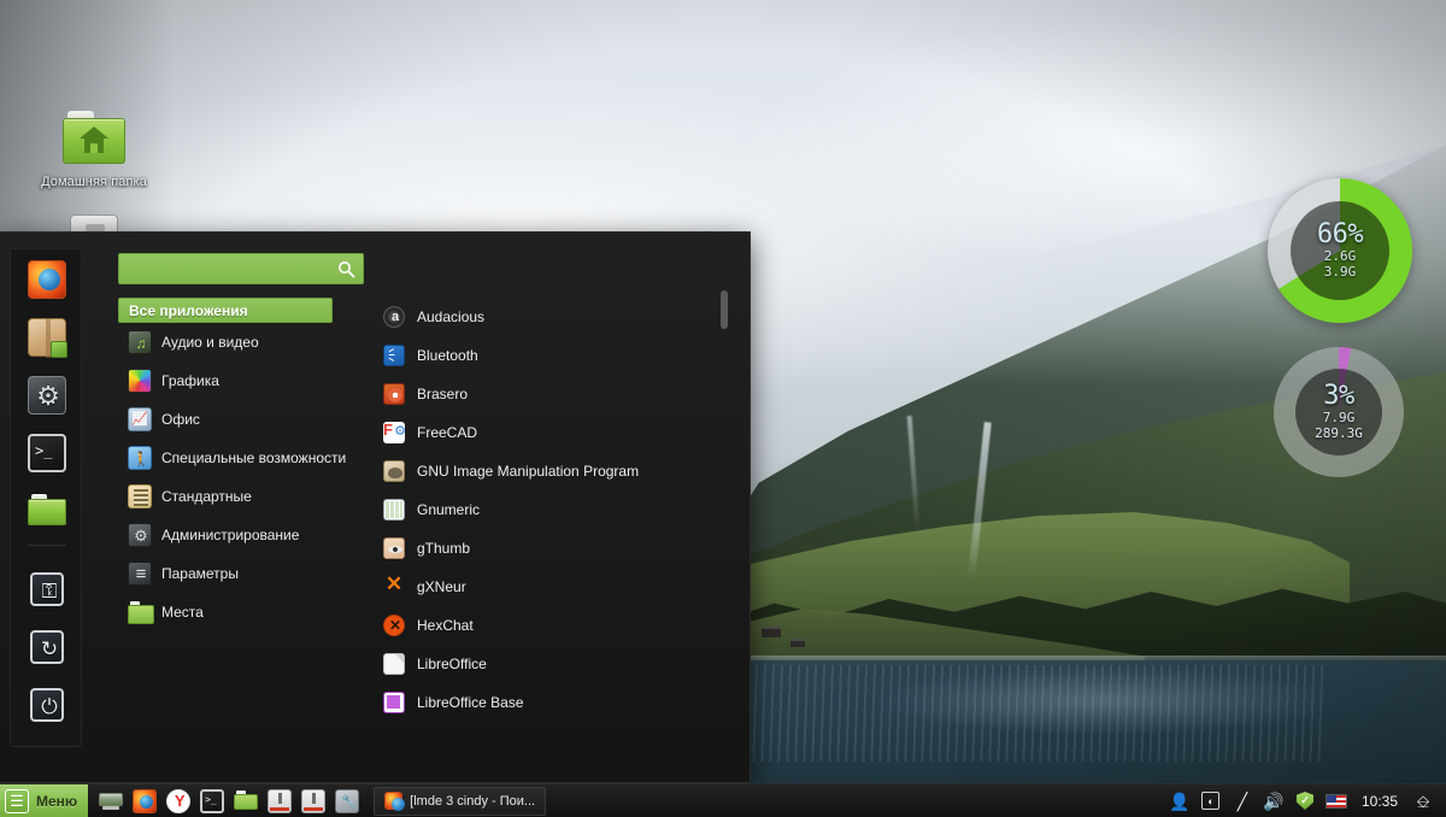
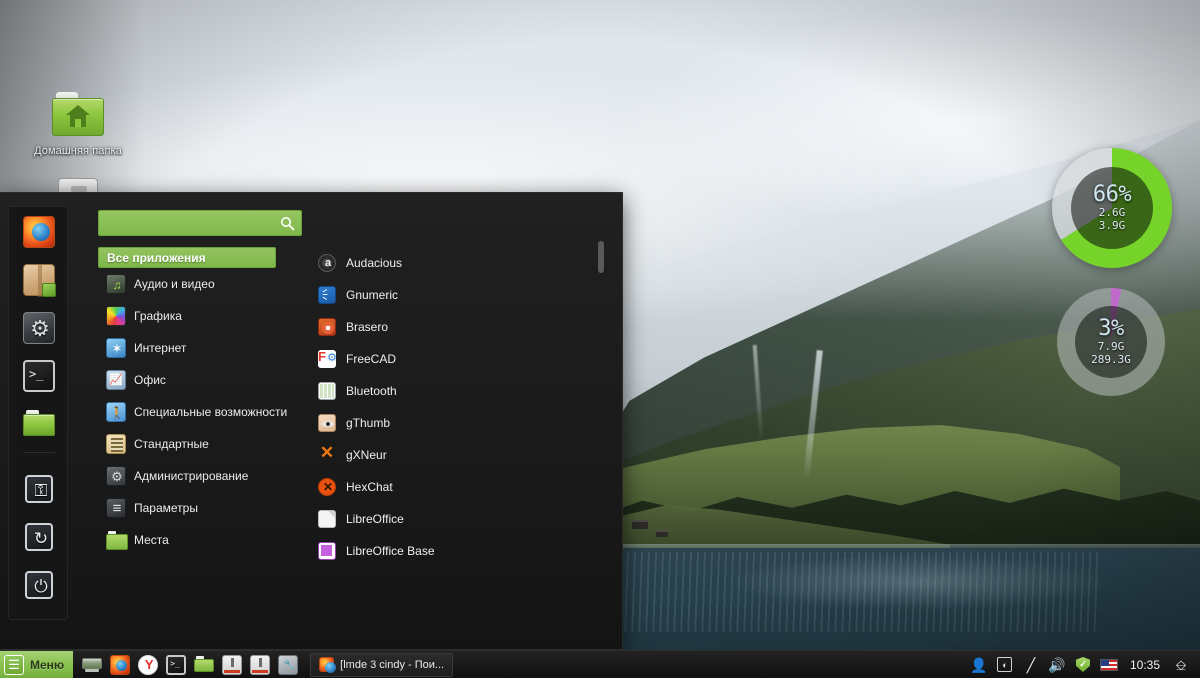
  Домашняя папка
  66%
  2.6G
  3.9G
  3%
  7.9G
  289.3G
  ⚿
  ↻
  ⏻
  Все приложения
  Аудио и видео
  Графика
+ Интернет
  Офис
  Специальные возможности
  Стандартные
  Администрирование
  Параметры
  Места
  Audacious
- Bluetooth
+ Gnumeric
  Brasero
  FreeCAD
- GNU Image Manipulation Program
- Gnumeric
+ Bluetooth
  gThumb
  gXNeur
  HexChat
  LibreOffice
  LibreOffice Base
  ☰
  Меню
  [lmde 3 cindy - Пои...
  👤
  ◐
  ╱
  🔊
  10:35
  ⎒
